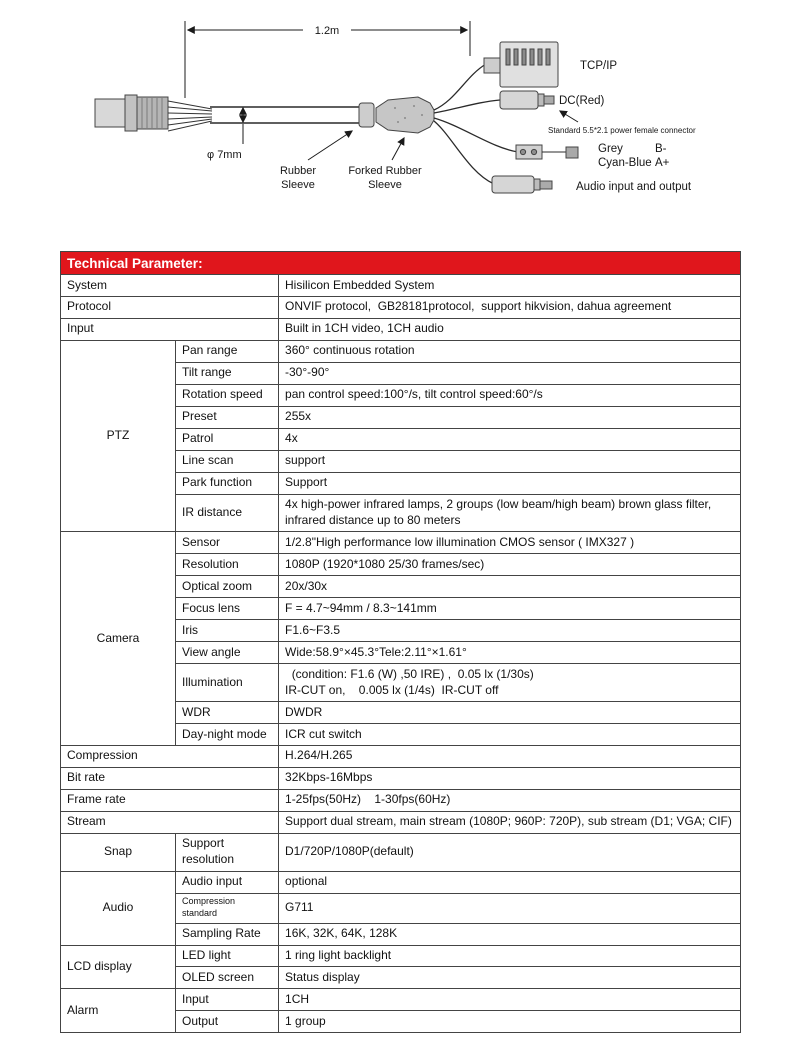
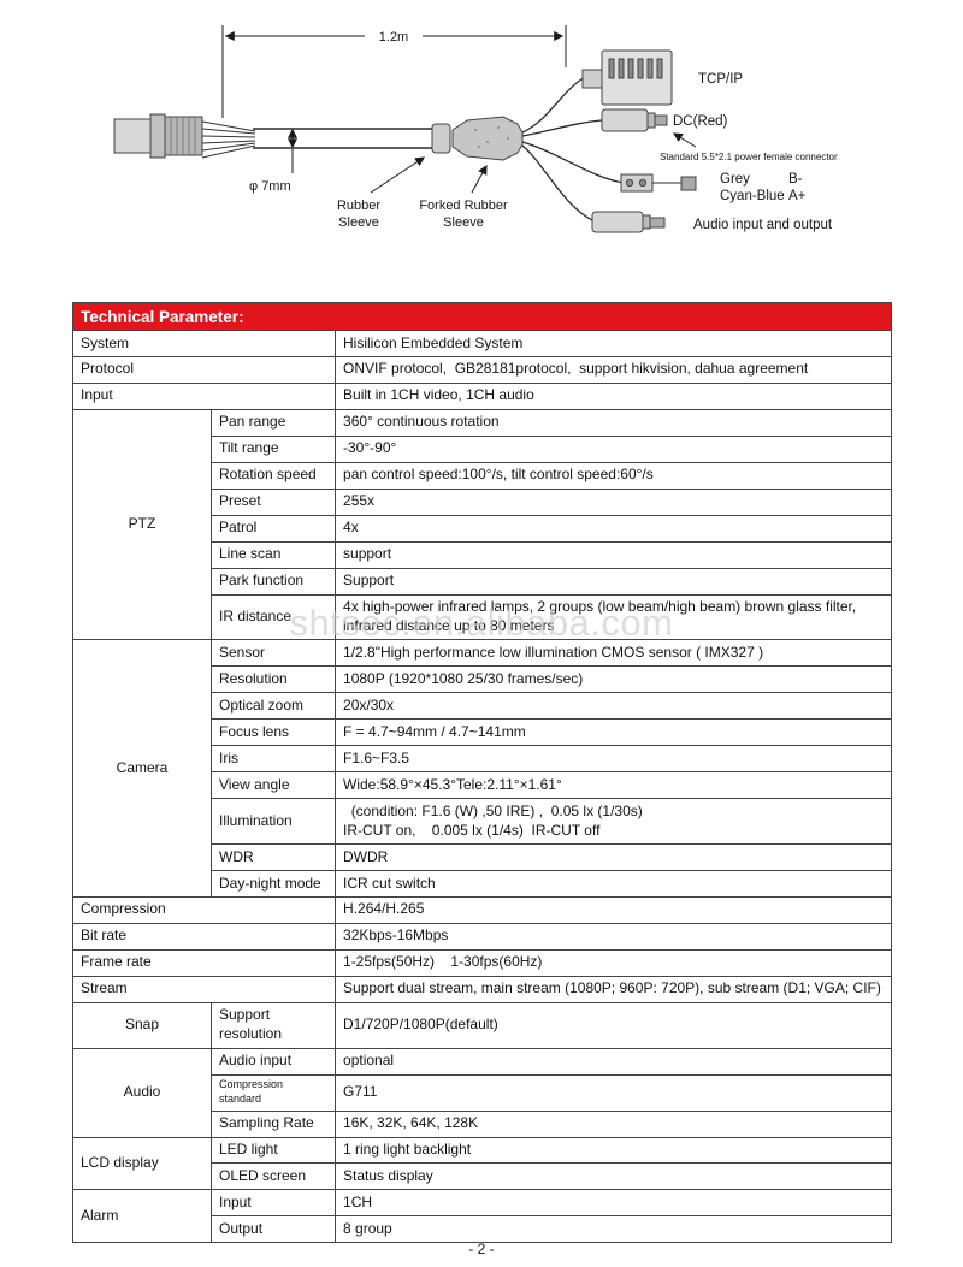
  1.2m
  φ 7mm
  Rubber
  Sleeve
  Forked Rubber
  Sleeve
  TCP/IP
  DC(Red)
  Standard 5.5*2.1 power female connector
  Grey
  B-
  Cyan-Blue
  A+
  Audio input and output
  Technical Parameter:
  System	Hisilicon Embedded System
  Protocol	ONVIF protocol, GB28181protocol, support hikvision, dahua agreement
  Input	Built in 1CH video, 1CH audio
  PTZ	Pan range	360° continuous rotation
  Tilt range	-30°-90°
  Rotation speed	pan control speed:100°/s, tilt control speed:60°/s
  Preset	255x
  Patrol	4x
  Line scan	support
  Park function	Support
  IR distance	4x high-power infrared lamps, 2 groups (low beam/high beam) brown glass filter, infrared distance up to 80 meters
  Camera	Sensor	1/2.8"High performance low illumination CMOS sensor ( IMX327 )
  Resolution	1080P (1920*1080 25/30 frames/sec)
  Optical zoom	20x/30x
- Focus lens	F = 4.7~94mm / 8.3~141mm
+ Focus lens	F = 4.7~94mm / 4.7~141mm
  Iris	F1.6~F3.5
  View angle	Wide:58.9°×45.3°Tele:2.11°×1.61°
  Illumination	(condition: F1.6 (W) ,50 IRE) , 0.05 lx (1/30s) IR-CUT on, 0.005 lx (1/4s) IR-CUT off
  WDR	DWDR
  Day-night mode	ICR cut switch
  Compression	H.264/H.265
  Bit rate	32Kbps-16Mbps
  Frame rate	1-25fps(50Hz) 1-30fps(60Hz)
  Stream	Support dual stream, main stream (1080P; 960P: 720P), sub stream (D1; VGA; CIF)
  Snap	Support resolution	D1/720P/1080P(default)
  Audio	Audio input	optional
  Compression standard	G711
  Sampling Rate	16K, 32K, 64K, 128K
  LCD display	LED light	1 ring light backlight
  OLED screen	Status display
  Alarm	Input	1CH
- Output	1 group
+ Output	8 group
+ shtsec.en.alibaba.com
+ - 2 -
